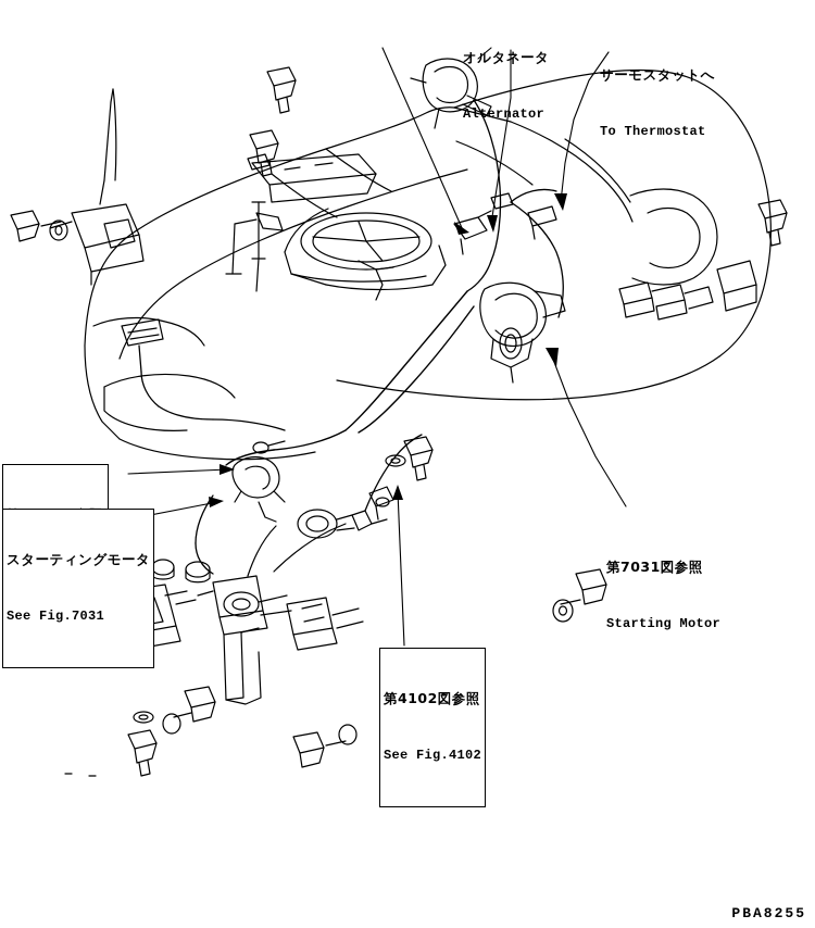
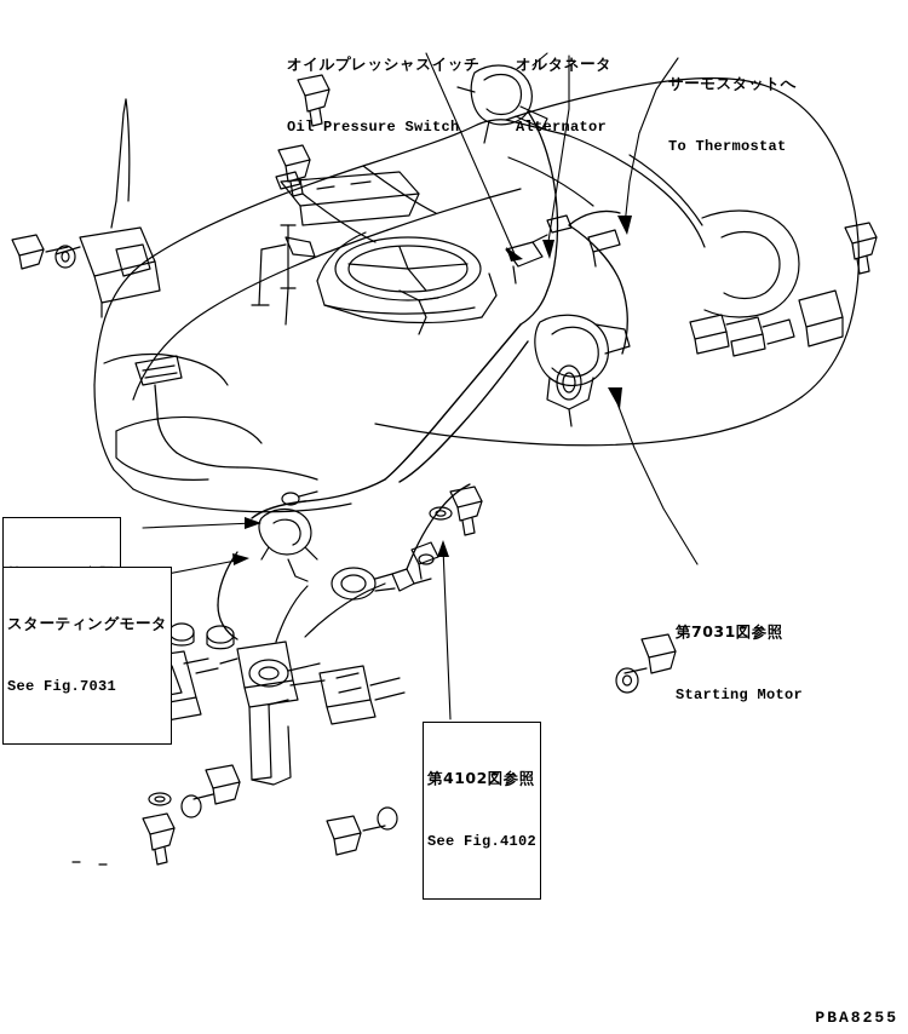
+ オイルプレッシャスイッチ
+ Oil Pressure Switch
  オルタネータ
  Alternator
  サーモスタットへ
  To Thermostat
  スターティングモータ
  See Fig.7031
  第4102図参照
  See Fig.4102
  第7031図参照
  Starting Motor
  PBA8255
